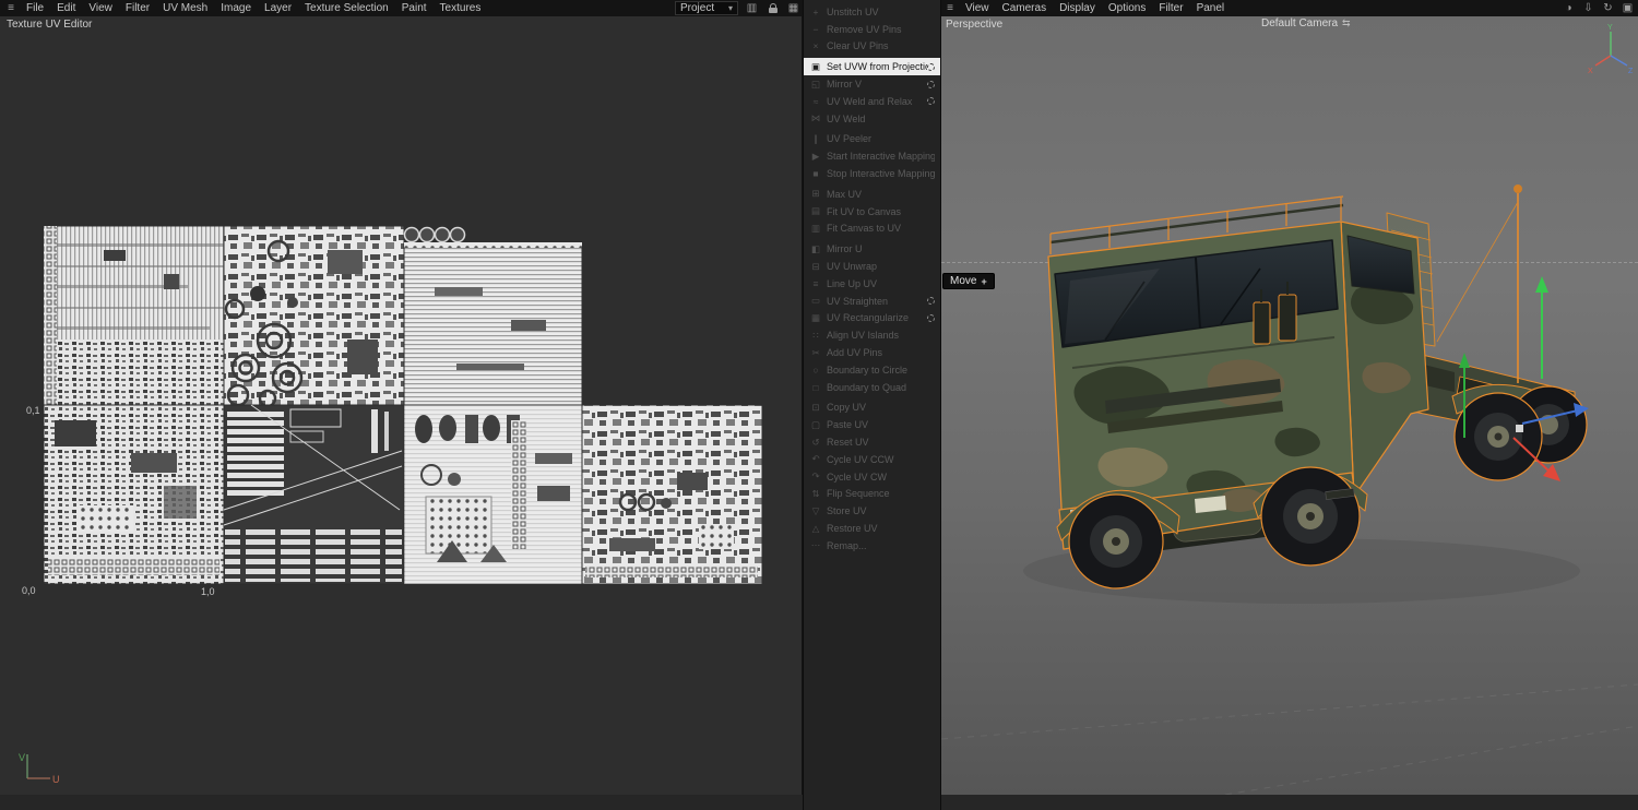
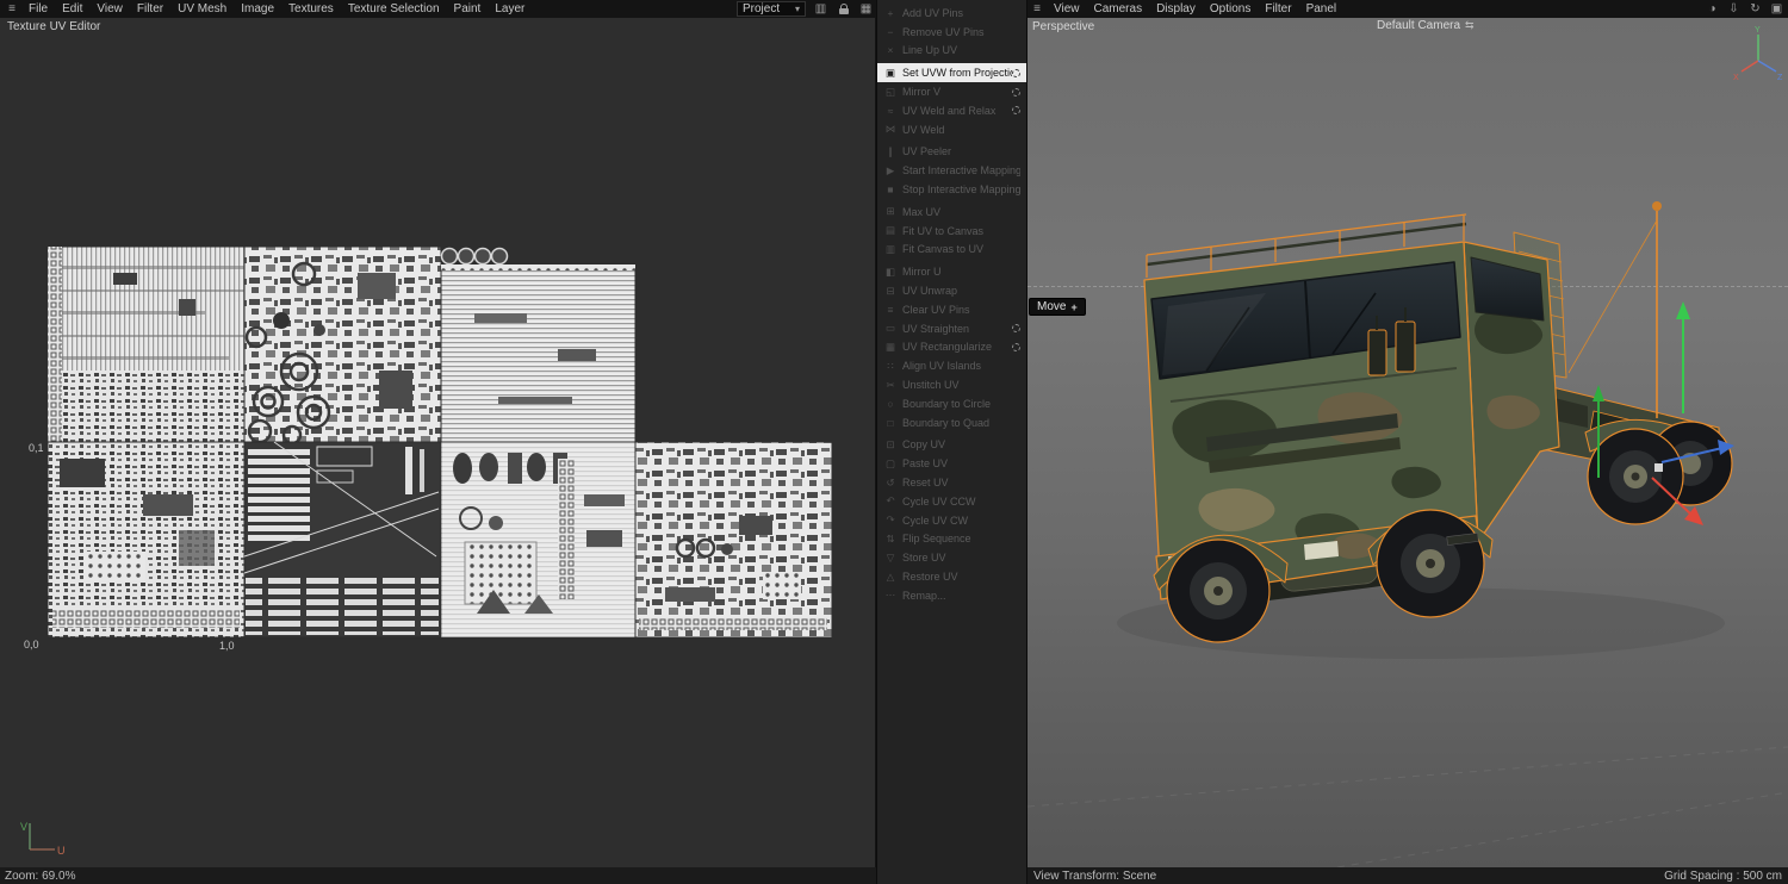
  ≡
  File
  Edit
  View
  Filter
  UV Mesh
  Image
- Layer
+ Textures
  Texture Selection
  Paint
- Textures
+ Layer
  Project
  ▾
  ▥
  ▦
  ≡
  View
  Cameras
  Display
  Options
  Filter
  Panel
  ◑
  ⇩
  ↻
  ▣
  Texture UV Editor
  V
  U
  0,1
  0,0
  1,0
  +
- Unstitch UV
+ Add UV Pins
  Remove UV Pins
  ×
- Clear UV Pins
+ Line Up UV
  ▣
  Set UVW from Projecti
  ◱
  Mirror V
  ≈
  UV Weld and Relax
  ⋈
  UV Weld
  ∥
  UV Peeler
  ▶
  Start Interactive Mapping
  ■
  Stop Interactive Mapping
  ⊞
  Max UV
  ▤
  Fit UV to Canvas
  ▥
  Fit Canvas to UV
  ◧
  Mirror U
  ⊟
  UV Unwrap
  ≡
- Line Up UV
+ Clear UV Pins
  ▭
  UV Straighten
  ▦
  UV Rectangularize
  ∷
  Align UV Islands
  ✂
- Add UV Pins
+ Unstitch UV
  Boundary to Circle
  Boundary to Quad
  ⊡
  Copy UV
  ▢
  Paste UV
  ↺
  Reset UV
  ↶
  Cycle UV CCW
  ↷
  Cycle UV CW
  ⇅
  Flip Sequence
  Store UV
  △
  Restore UV
  ⋯
  Remap...
  Perspective
  Default Camera
  ⇆
  Move
  +
+ Zoom: 69.0%
+ View Transform: Scene
+ Grid Spacing : 500 cm
